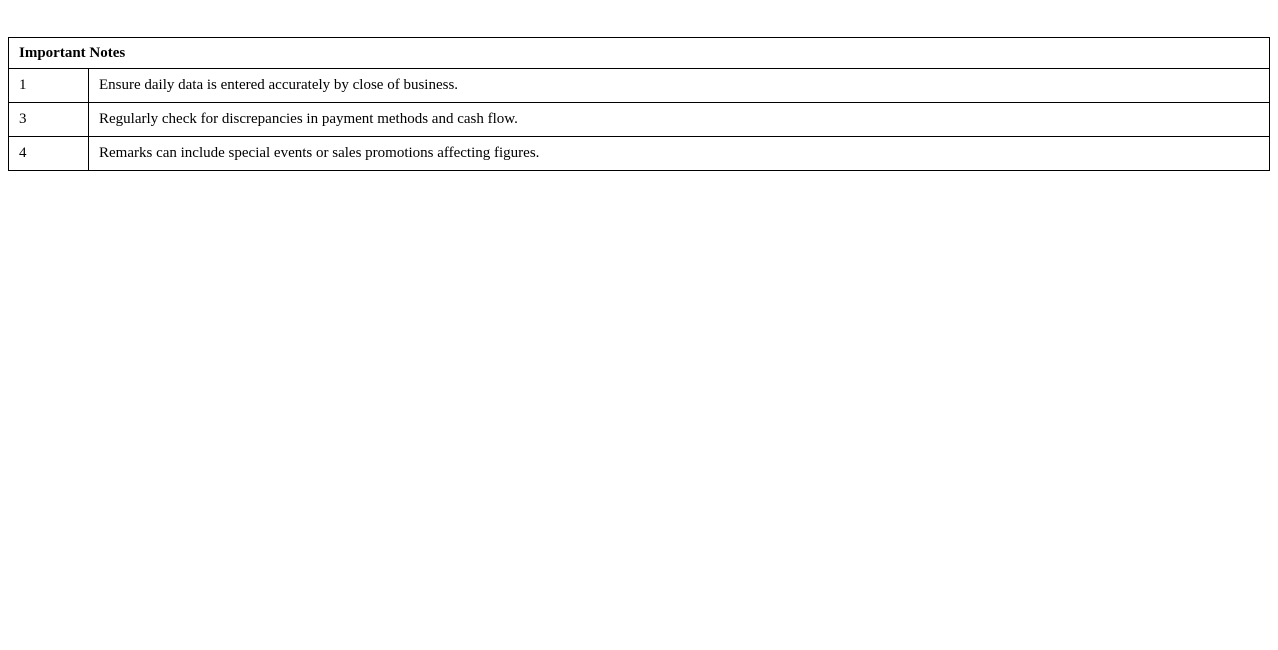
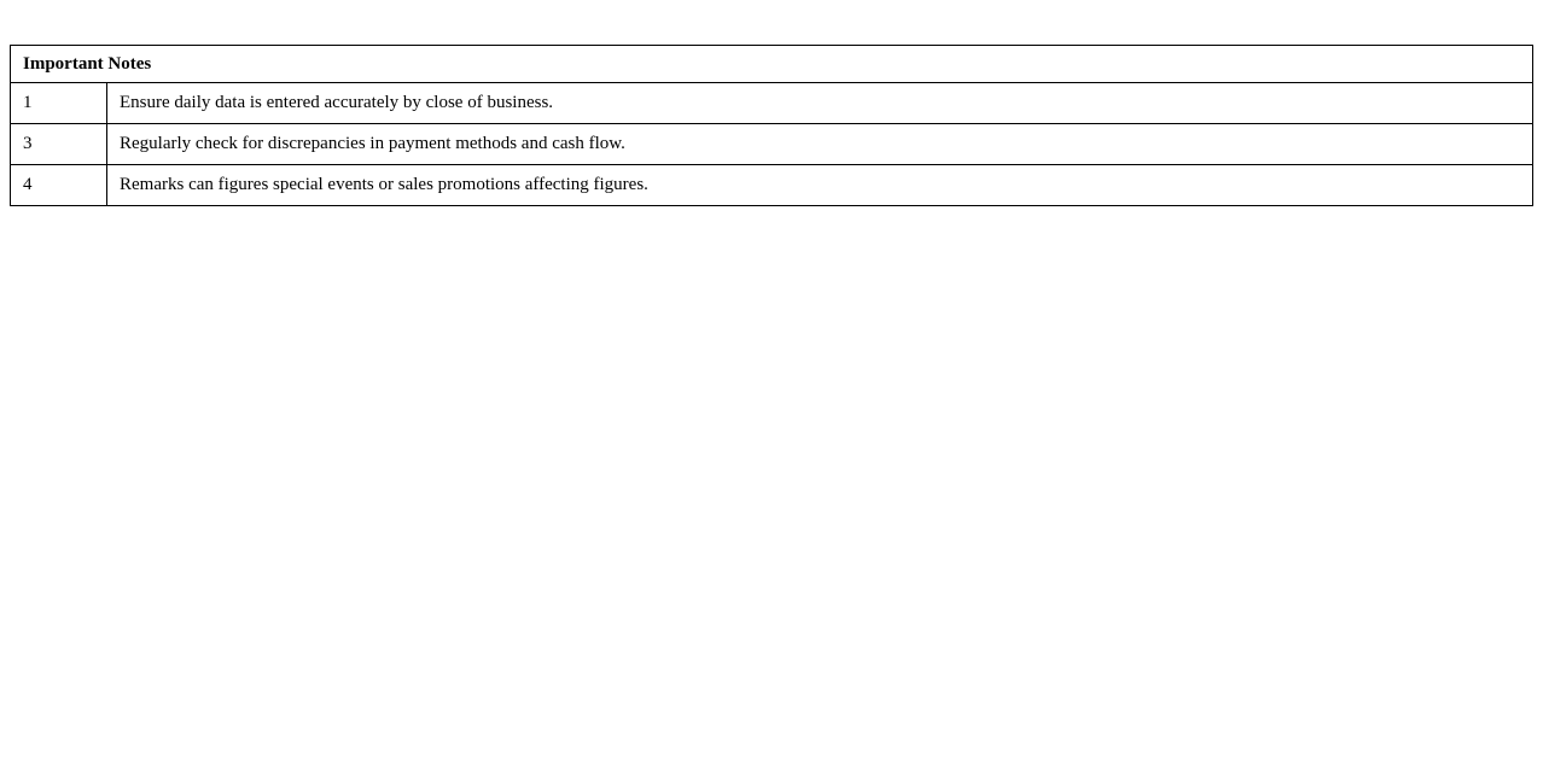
  Important Notes
  1	Ensure daily data is entered accurately by close of business.
  3	Regularly check for discrepancies in payment methods and cash flow.
- 4	Remarks can include special events or sales promotions affecting figures.
+ 4	Remarks can figures special events or sales promotions affecting figures.
